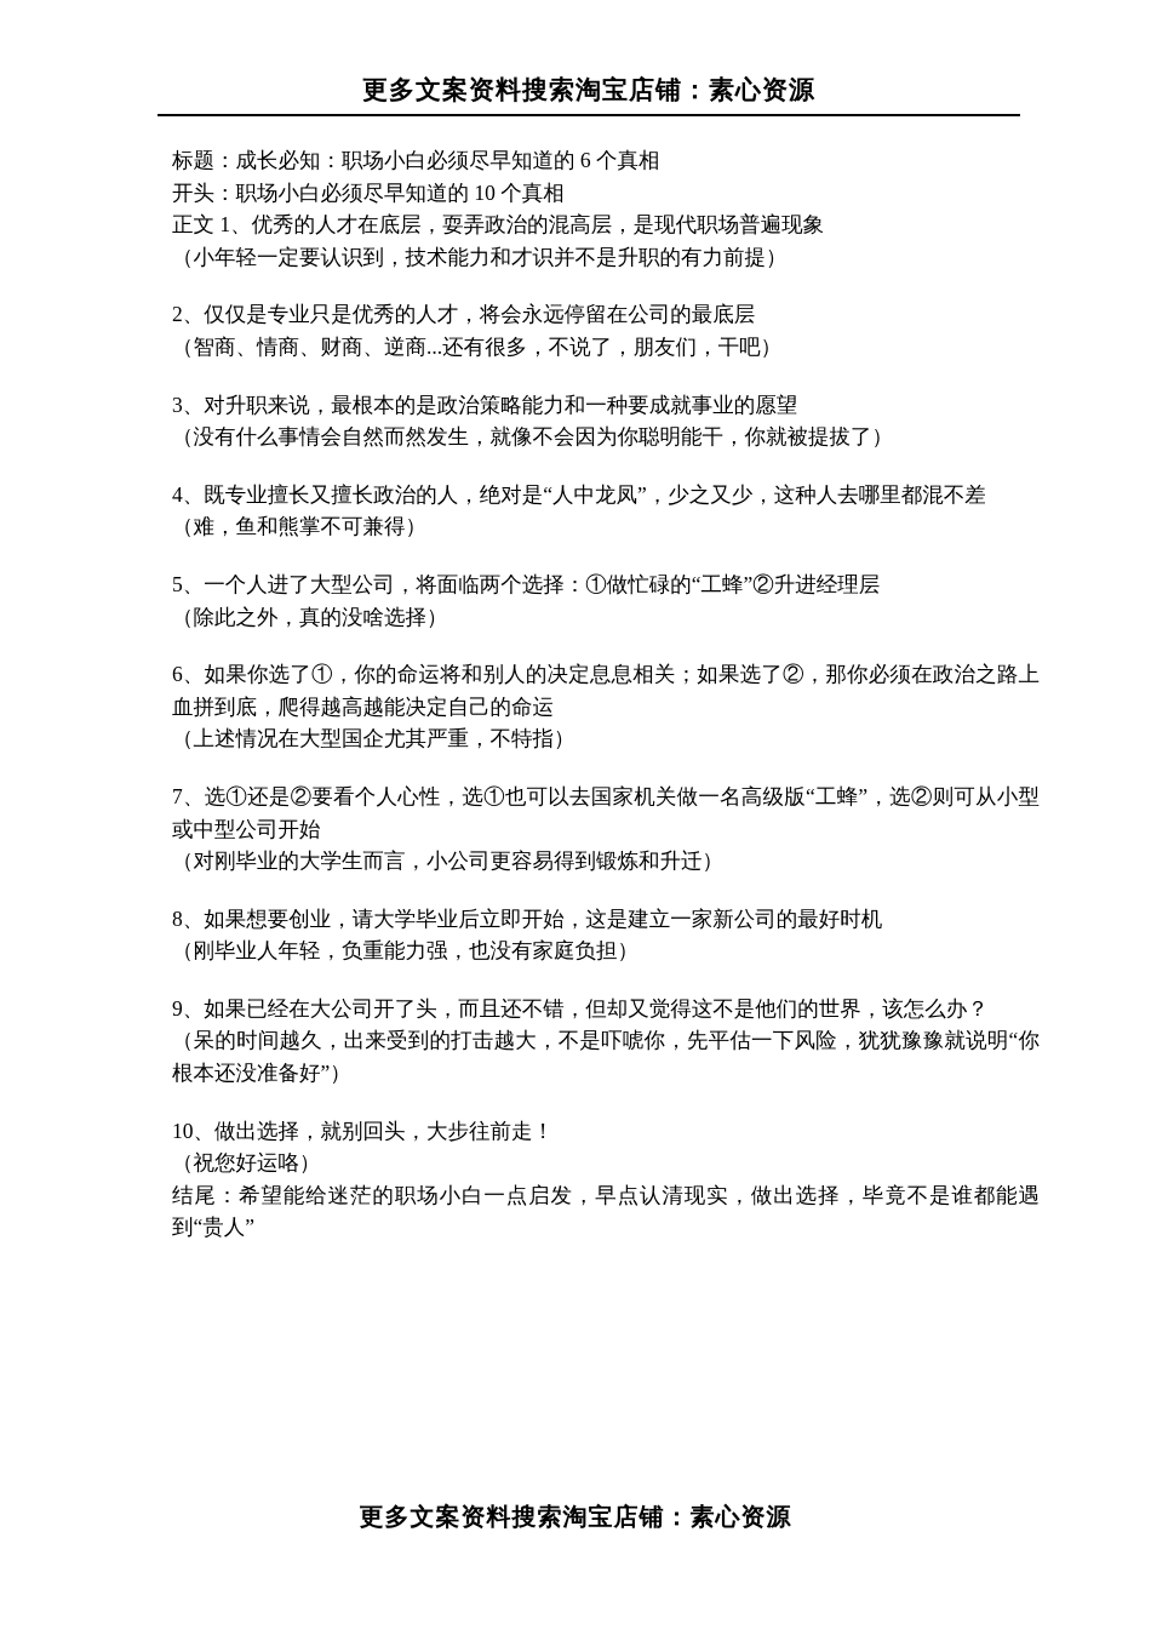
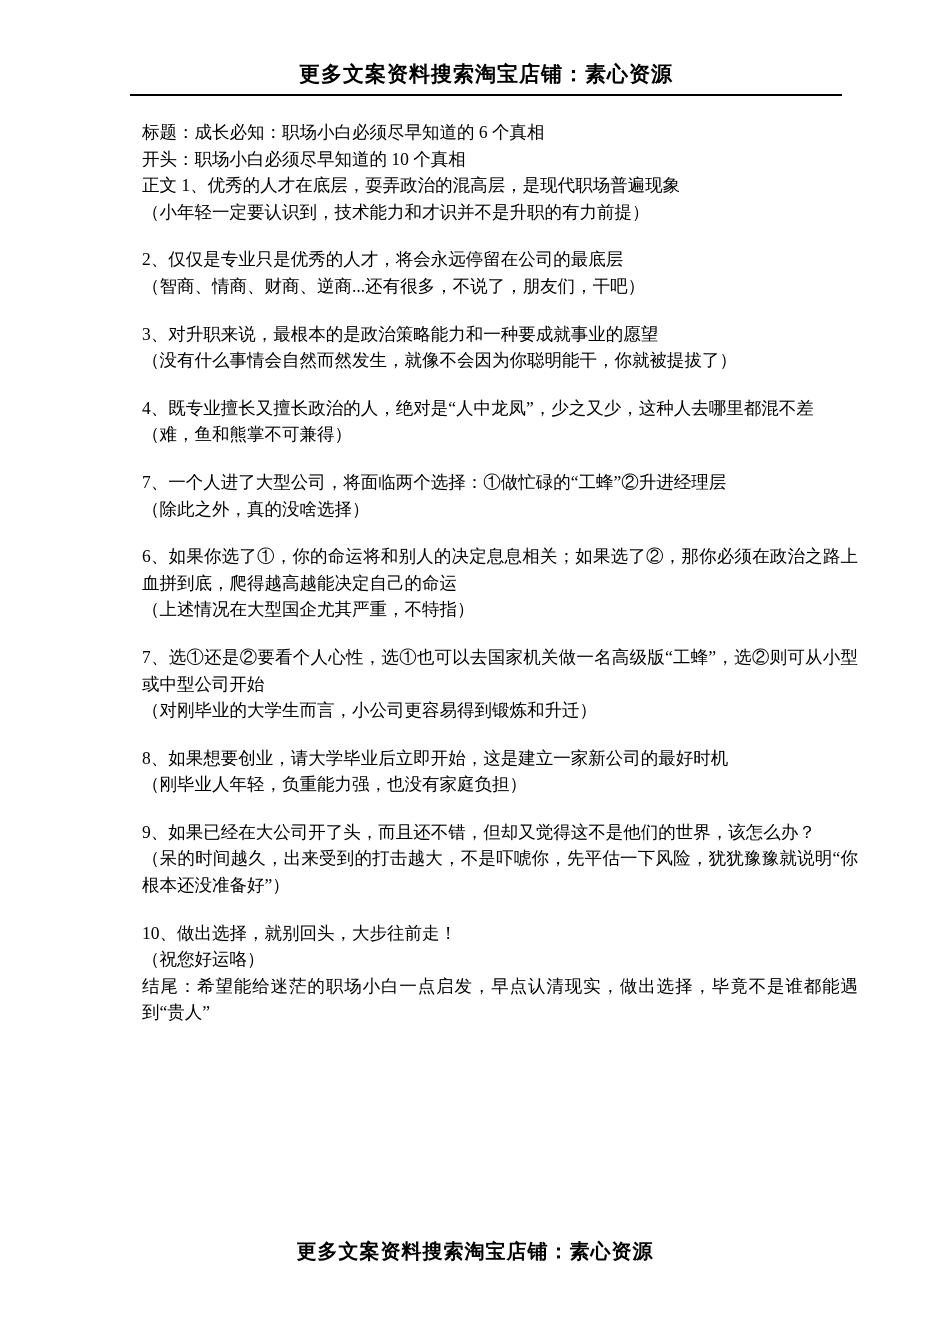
  更多文案资料搜索淘宝店铺：素心资源
  标题：成长必知：职场小白必须尽早知道的 6 个真相
  开头：职场小白必须尽早知道的 10 个真相
  正文 1、优秀的人才在底层，耍弄政治的混高层，是现代职场普遍现象
  （小年轻一定要认识到，技术能力和才识并不是升职的有力前提）
  2、仅仅是专业只是优秀的人才，将会永远停留在公司的最底层
  （智商、情商、财商、逆商...还有很多，不说了，朋友们，干吧）
  3、对升职来说，最根本的是政治策略能力和一种要成就事业的愿望
  （没有什么事情会自然而然发生，就像不会因为你聪明能干，你就被提拔了）
  4、既专业擅长又擅长政治的人，绝对是“人中龙凤”，少之又少，这种人去哪里都混不差
  （难，鱼和熊掌不可兼得）
- 5、一个人进了大型公司，将面临两个选择：①做忙碌的“工蜂”②升进经理层
+ 7、一个人进了大型公司，将面临两个选择：①做忙碌的“工蜂”②升进经理层
  （除此之外，真的没啥选择）
  6、如果你选了①，你的命运将和别人的决定息息相关；如果选了②，那你必须在政治之路上血拼到底，爬得越高越能决定自己的命运
  （上述情况在大型国企尤其严重，不特指）
  7、选①还是②要看个人心性，选①也可以去国家机关做一名高级版“工蜂”，选②则可从小型或中型公司开始
  （对刚毕业的大学生而言，小公司更容易得到锻炼和升迁）
  8、如果想要创业，请大学毕业后立即开始，这是建立一家新公司的最好时机
  （刚毕业人年轻，负重能力强，也没有家庭负担）
  9、如果已经在大公司开了头，而且还不错，但却又觉得这不是他们的世界，该怎么办？
  （呆的时间越久，出来受到的打击越大，不是吓唬你，先平估一下风险，犹犹豫豫就说明“你根本还没准备好”）
  10、做出选择，就别回头，大步往前走！
  （祝您好运咯）
  结尾：希望能给迷茫的职场小白一点启发，早点认清现实，做出选择，毕竟不是谁都能遇到“贵人”
  更多文案资料搜索淘宝店铺：素心资源
